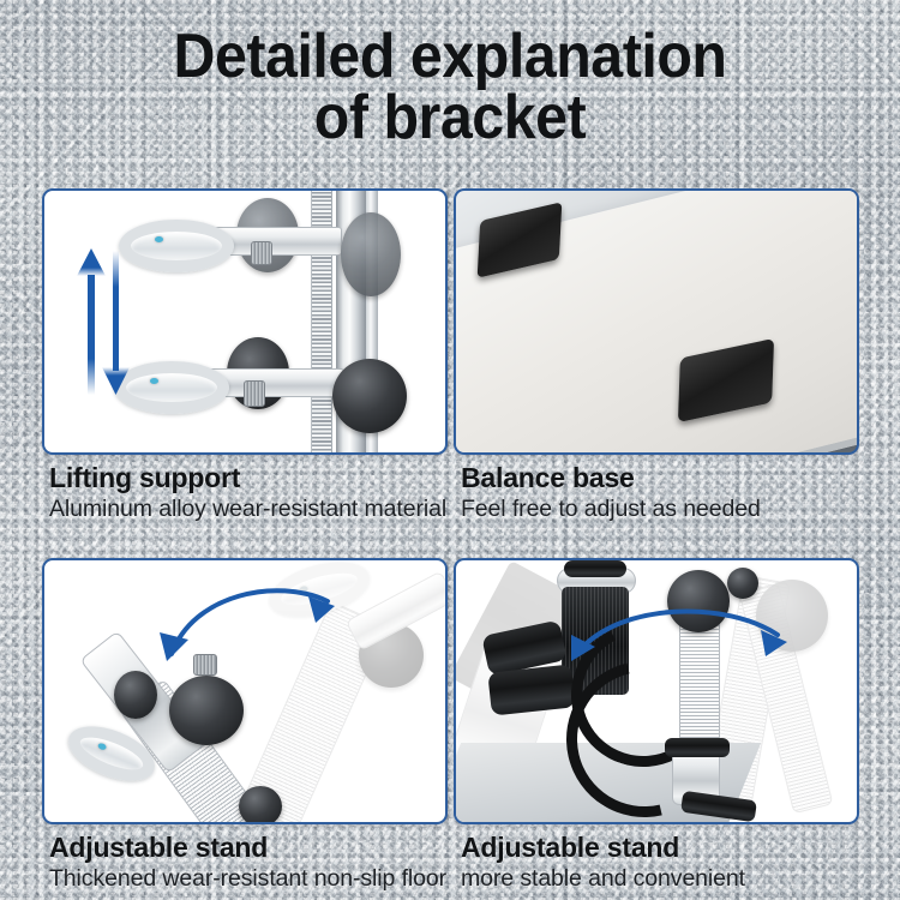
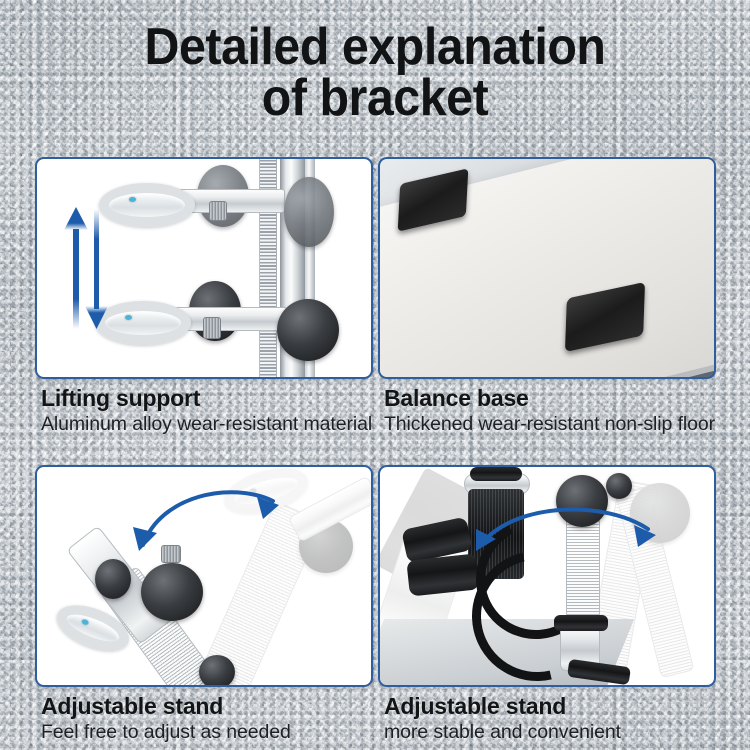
  Detailed explanation
  of bracket
  Lifting support
  Aluminum alloy wear-resistant material
  Balance base
- Feel free to adjust as needed
+ Thickened wear-resistant non-slip floor
  Adjustable stand
- Thickened wear-resistant non-slip floor
+ Feel free to adjust as needed
  Adjustable stand
  more stable and convenient
